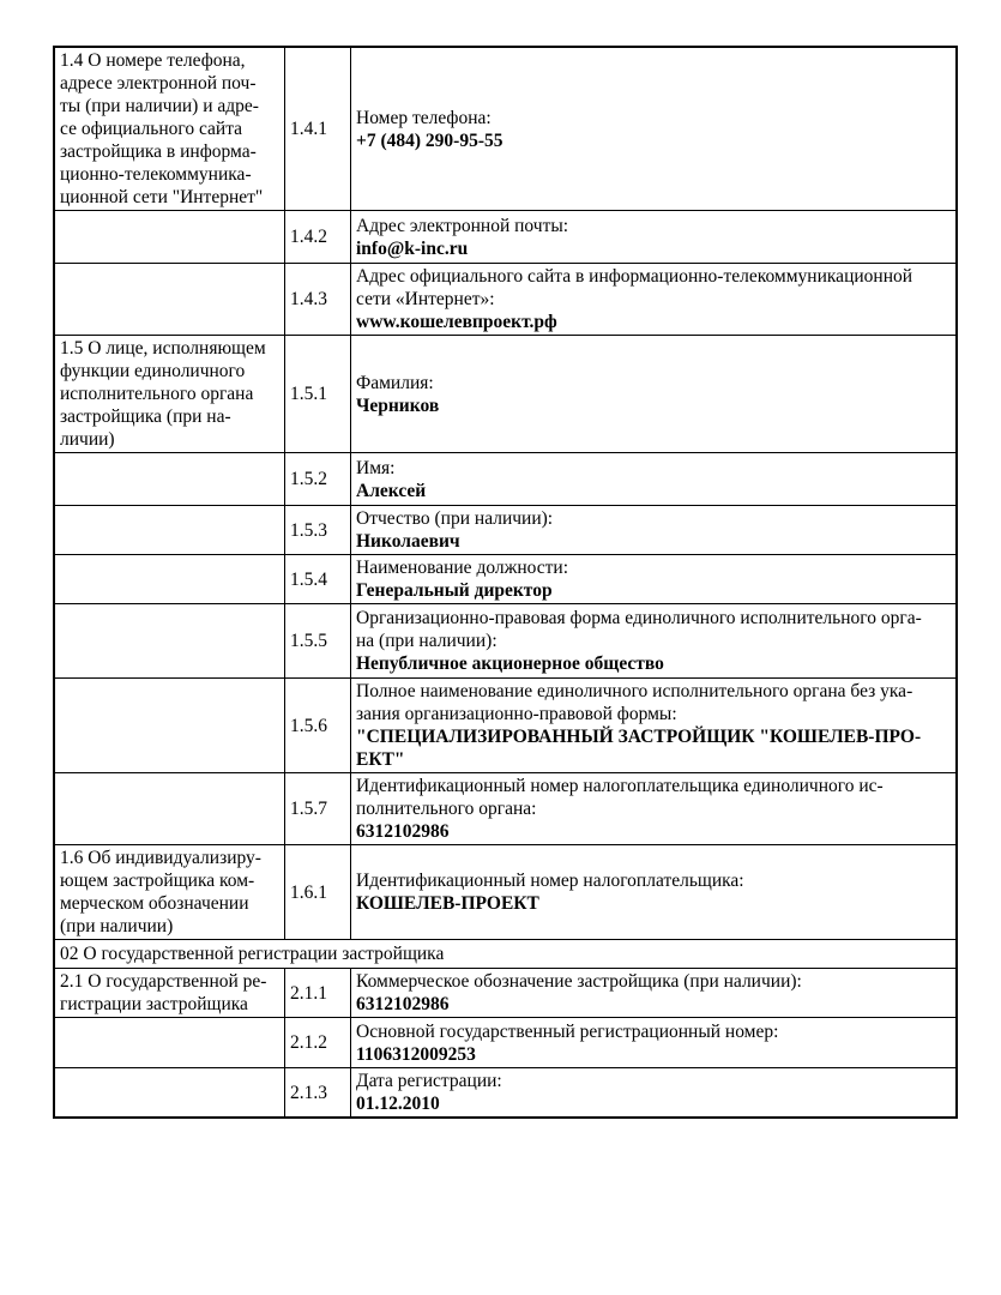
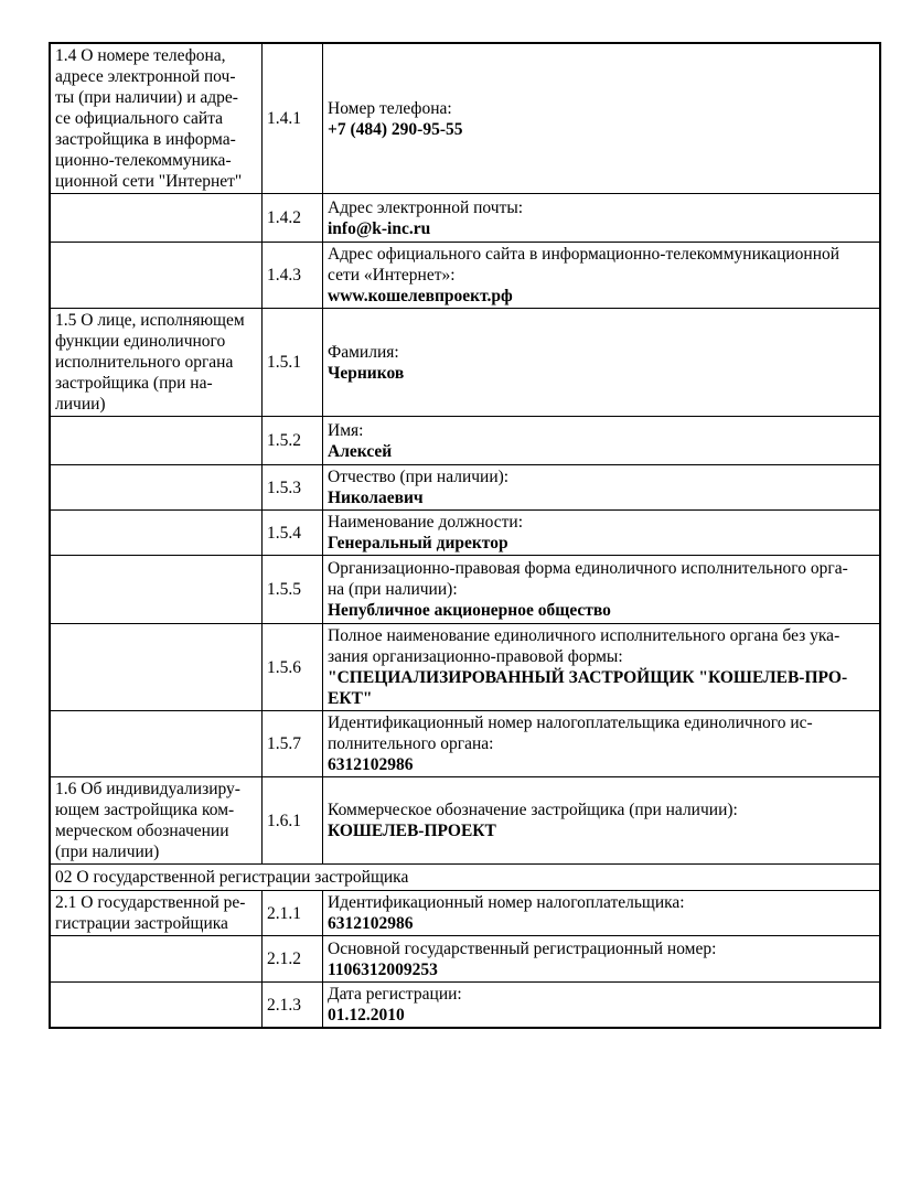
  1.4 О номере телефона, адресе электронной поч- ты (при наличии) и адре- се официального сайта застройщика в информа- ционно-телекоммуника- ционной сети "Интернет"	1.4.1	Номер телефона: +7 (484) 290-95-55
  	1.4.2	Адрес электронной почты: info@k-inc.ru
  	1.4.3	Адрес официального сайта в информационно-телекоммуникационной сети «Интернет»: www.кошелевпроект.рф
  1.5 О лице, исполняющем функции единоличного исполнительного органа застройщика (при на- личии)	1.5.1	Фамилия: Черников
  	1.5.2	Имя: Алексей
  	1.5.3	Отчество (при наличии): Николаевич
  	1.5.4	Наименование должности: Генеральный директор
  	1.5.5	Организационно-правовая форма единоличного исполнительного орга- на (при наличии): Непубличное акционерное общество
  	1.5.6	Полное наименование единоличного исполнительного органа без ука- зания организационно-правовой формы: "СПЕЦИАЛИЗИРОВАННЫЙ ЗАСТРОЙЩИК "КОШЕЛЕВ-ПРО- ЕКТ"
  	1.5.7	Идентификационный номер налогоплательщика единоличного ис- полнительного органа: 6312102986
- 1.6 Об индивидуализиру- ющем застройщика ком- мерческом обозначении (при наличии)	1.6.1	Идентификационный номер налогоплательщика: КОШЕЛЕВ-ПРОЕКТ
+ 1.6 Об индивидуализиру- ющем застройщика ком- мерческом обозначении (при наличии)	1.6.1	Коммерческое обозначение застройщика (при наличии): КОШЕЛЕВ-ПРОЕКТ
  02 О государственной регистрации застройщика
- 2.1 О государственной ре- гистрации застройщика	2.1.1	Коммерческое обозначение застройщика (при наличии): 6312102986
+ 2.1 О государственной ре- гистрации застройщика	2.1.1	Идентификационный номер налогоплательщика: 6312102986
  	2.1.2	Основной государственный регистрационный номер: 1106312009253
  	2.1.3	Дата регистрации: 01.12.2010
